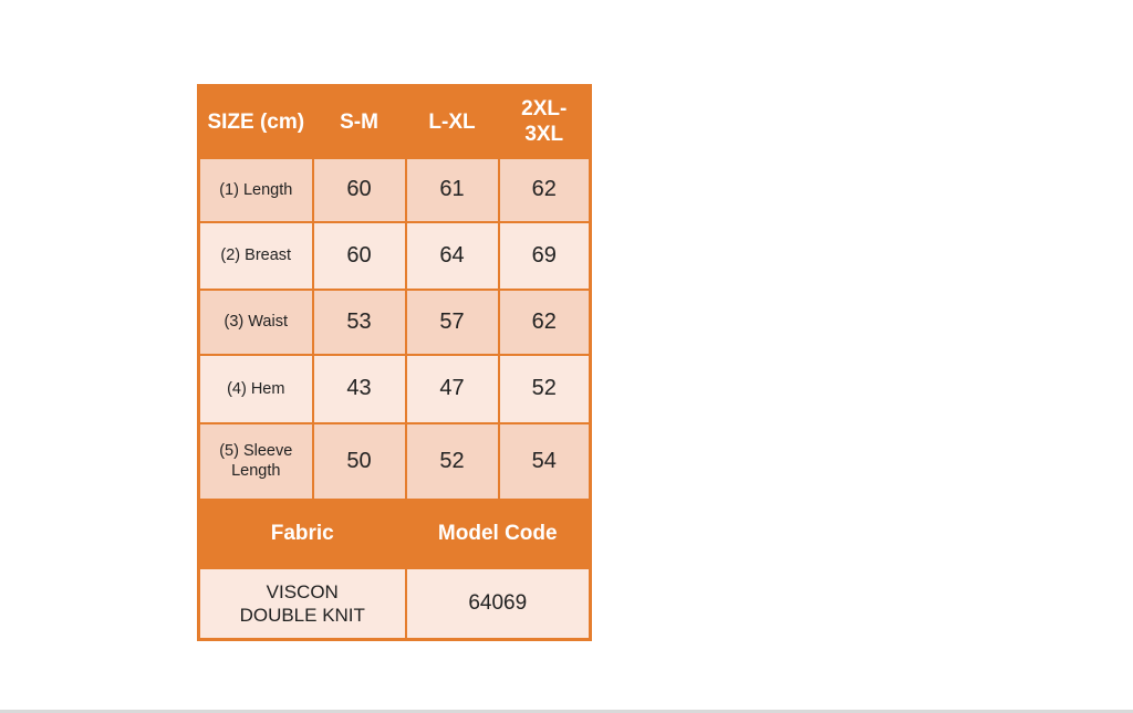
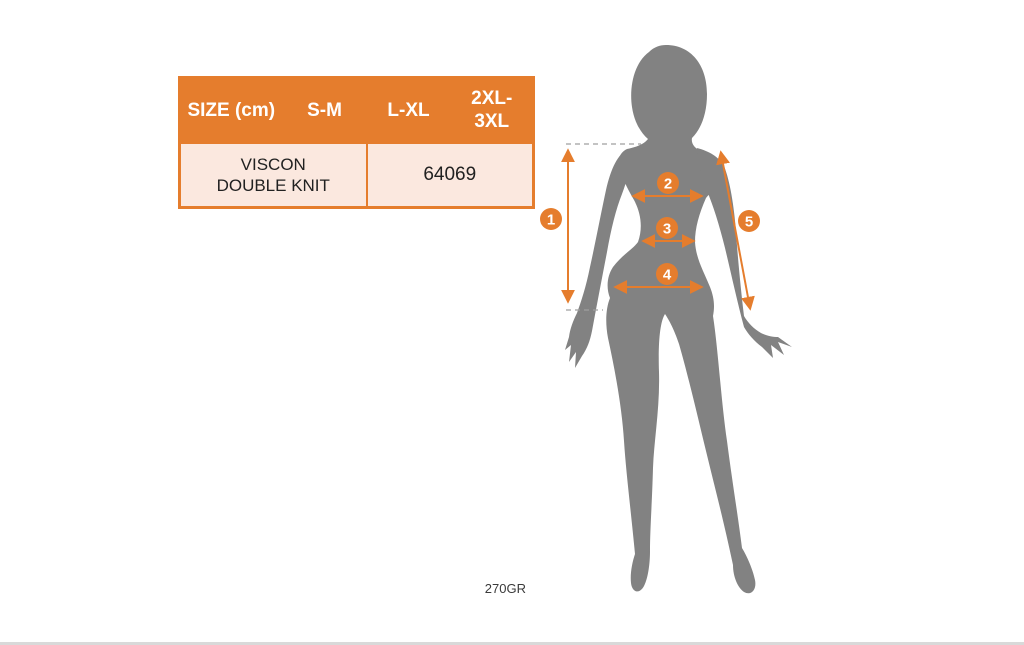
  SIZE (cm)	S-M	L-XL	2XL-3XL
- (1) Length	60	61	62
- (2) Breast	60	64	69
- (3) Waist	53	57	62
- (4) Hem	43	47	52
- (5) Sleeve Length	50	52	54
- Fabric	Model Code
  VISCON DOUBLE KNIT	64069
+ 270GR
+ 1
+ 2
+ 3
+ 4
+ 5
